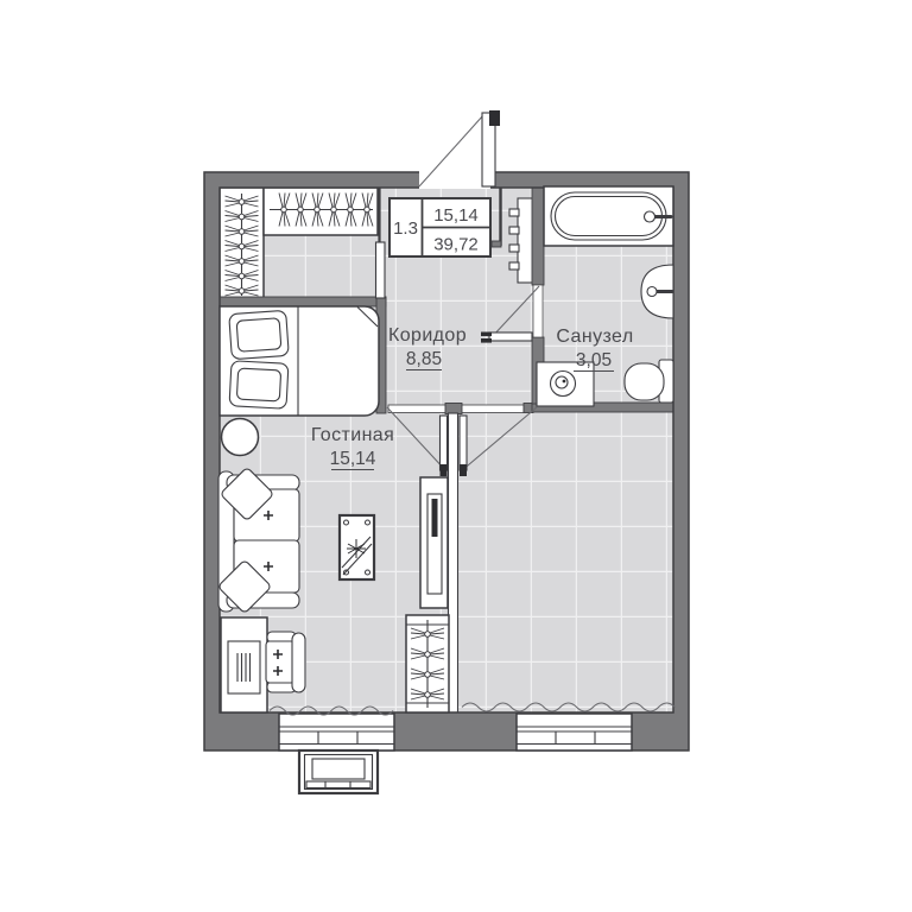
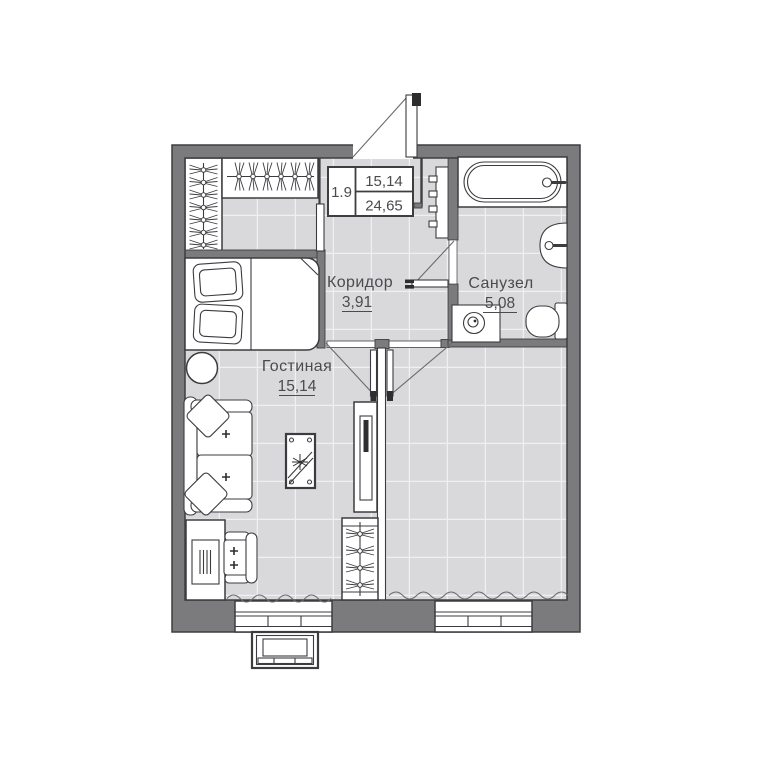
  Санузел
- 3,05
+ 5,08
  Гостиная
  15,14
  Коридор
- 8,85
+ 3,91
- 1.3
+ 1.9
  15,14
- 39,72
+ 24,65
